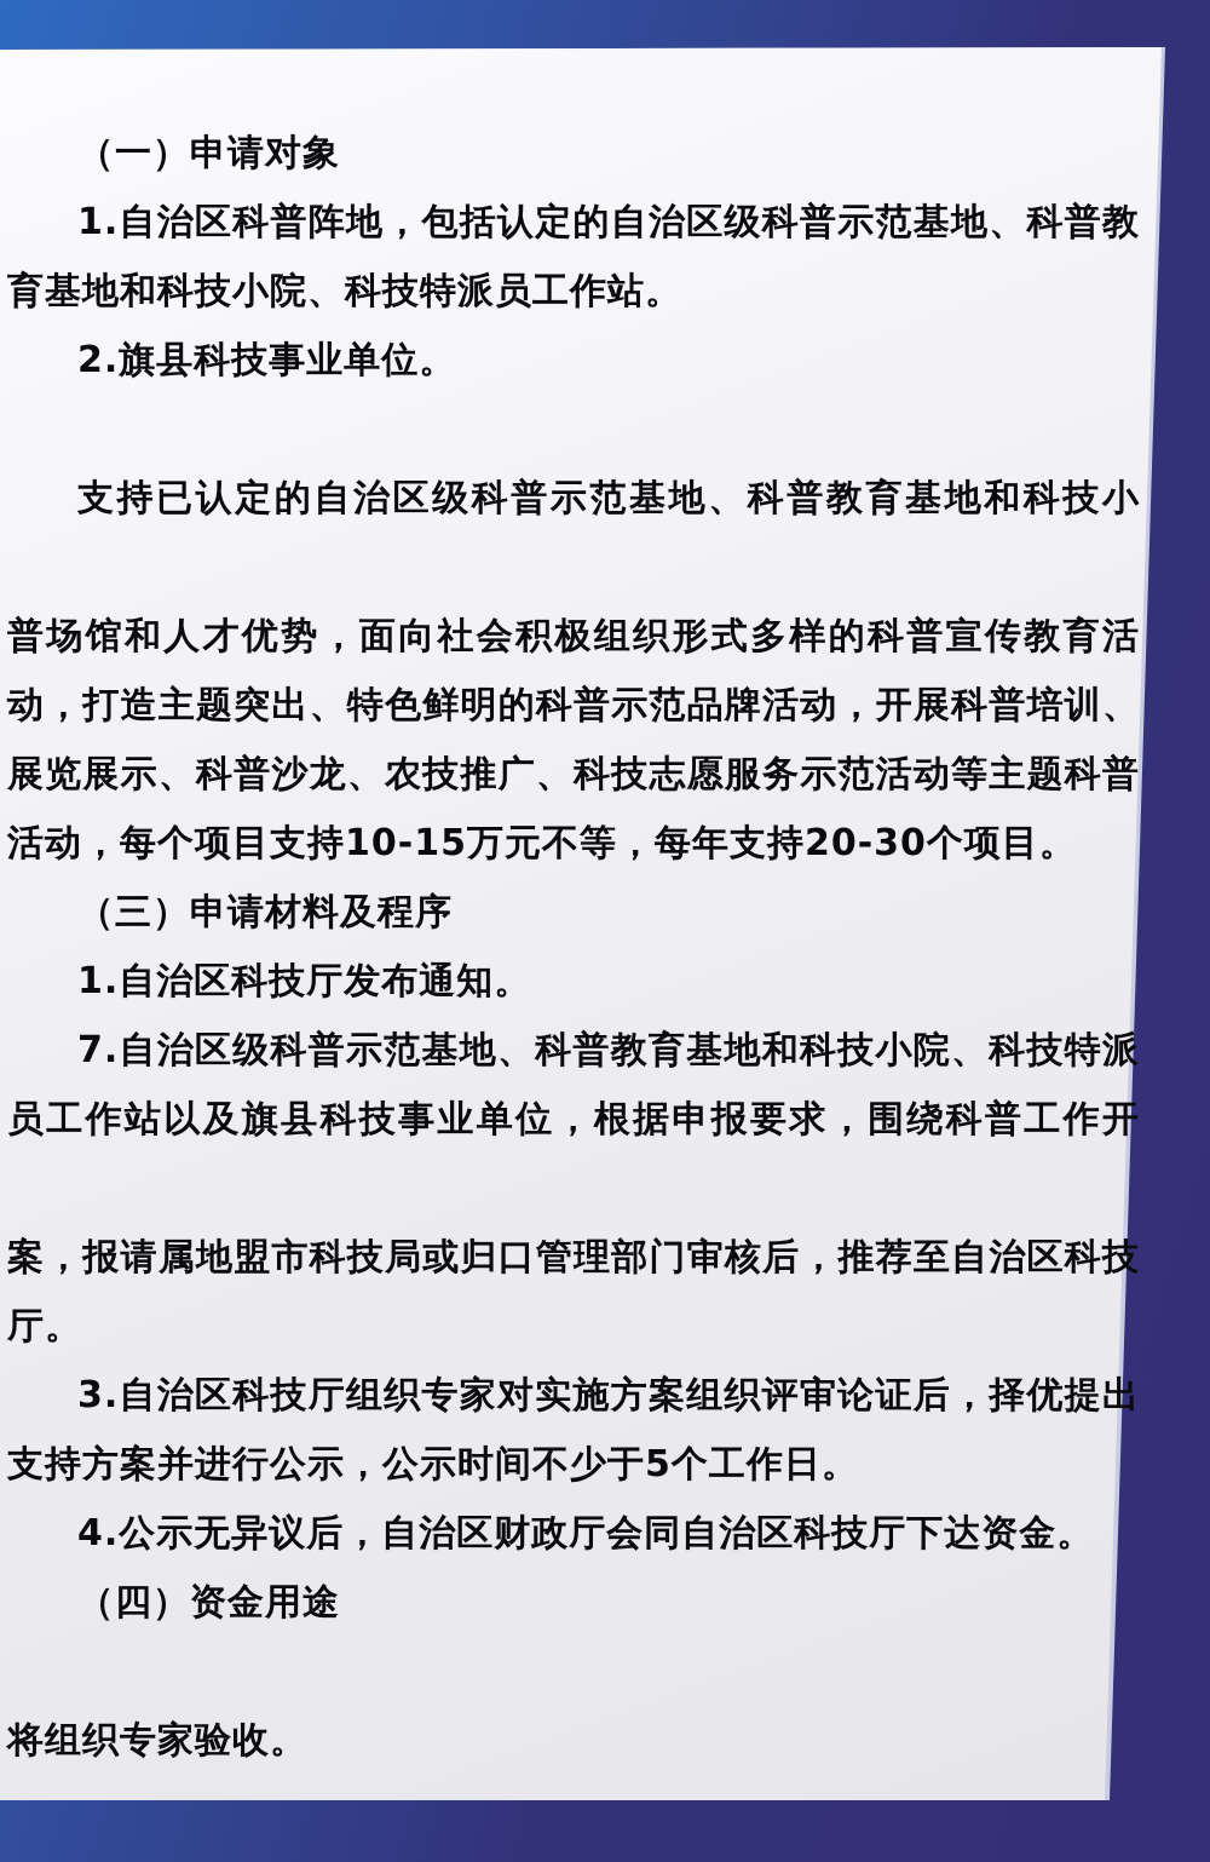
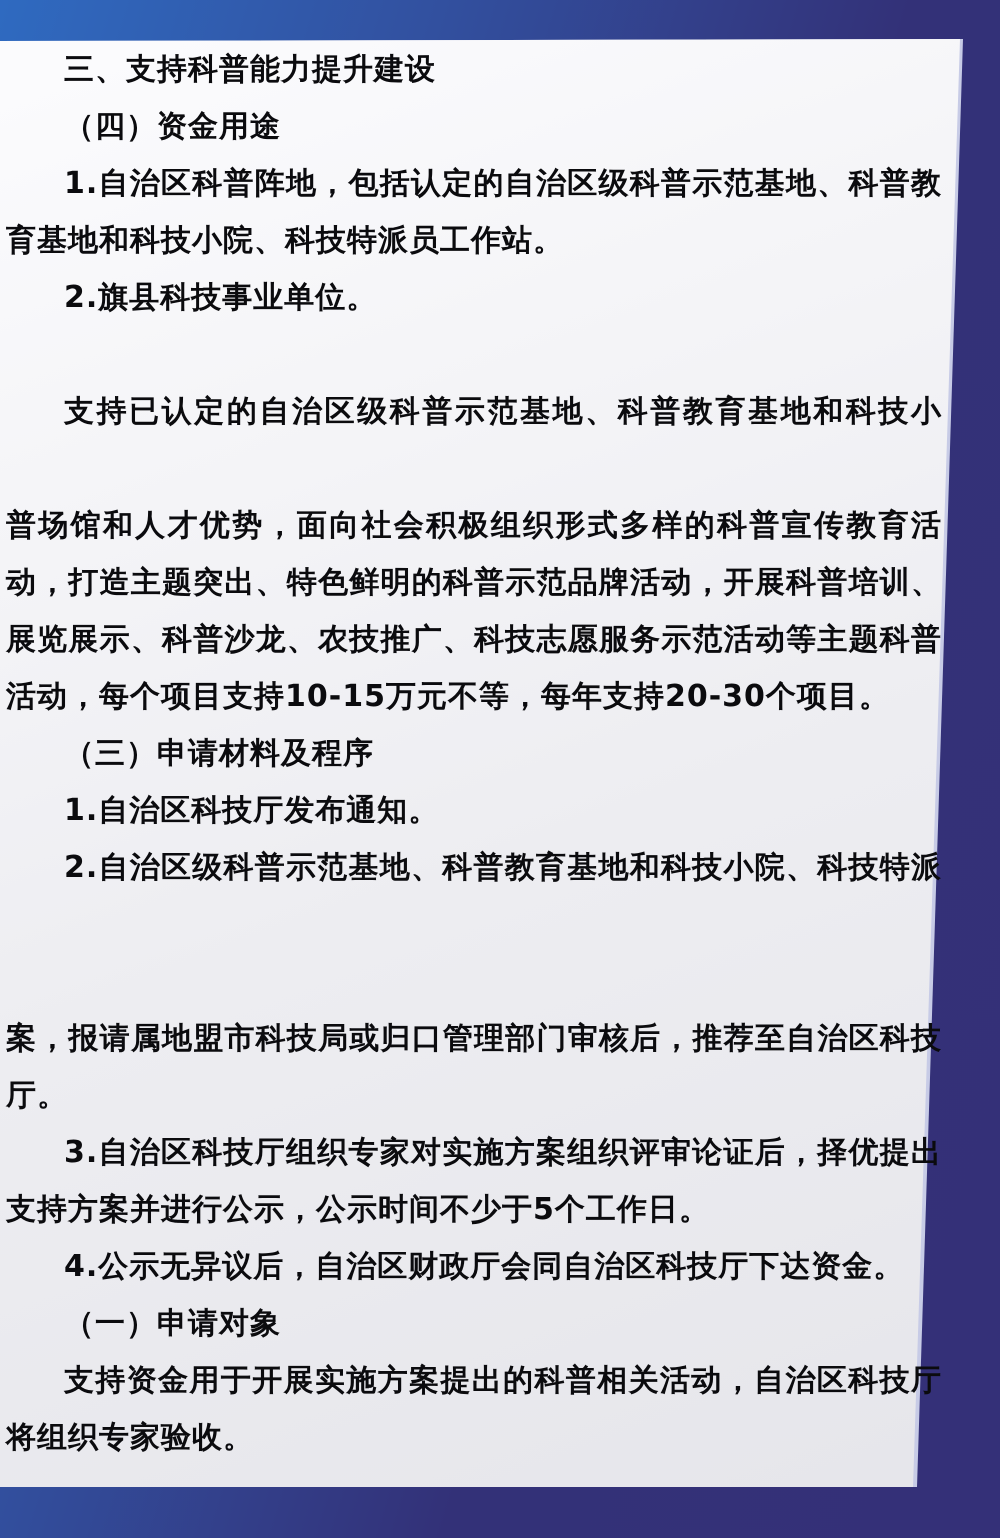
+ 三、支持科普能力提升建设
- （一）申请对象
+ （四）资金用途
  1.自治区科普阵地，包括认定的自治区级科普示范基地、科普教
  育基地和科技小院、科技特派员工作站。
  2.旗县科技事业单位。
  支持已认定的自治区级科普示范基地、科普教育基地和科技小
  普场馆和人才优势，面向社会积极组织形式多样的科普宣传教育活
  动，打造主题突出、特色鲜明的科普示范品牌活动，开展科普培训、
  展览展示、科普沙龙、农技推广、科技志愿服务示范活动等主题科普
  活动，每个项目支持10-15万元不等，每年支持20-30个项目。
  （三）申请材料及程序
  1.自治区科技厅发布通知。
- 7.自治区级科普示范基地、科普教育基地和科技小院、科技特派
+ 2.自治区级科普示范基地、科普教育基地和科技小院、科技特派
- 员工作站以及旗县科技事业单位，根据申报要求，围绕科普工作开
  案，报请属地盟市科技局或归口管理部门审核后，推荐至自治区科技
  厅。
  3.自治区科技厅组织专家对实施方案组织评审论证后，择优提出
  支持方案并进行公示，公示时间不少于5个工作日。
  4.公示无异议后，自治区财政厅会同自治区科技厅下达资金。
- （四）资金用途
+ （一）申请对象
+ 支持资金用于开展实施方案提出的科普相关活动，自治区科技厅
  将组织专家验收。
